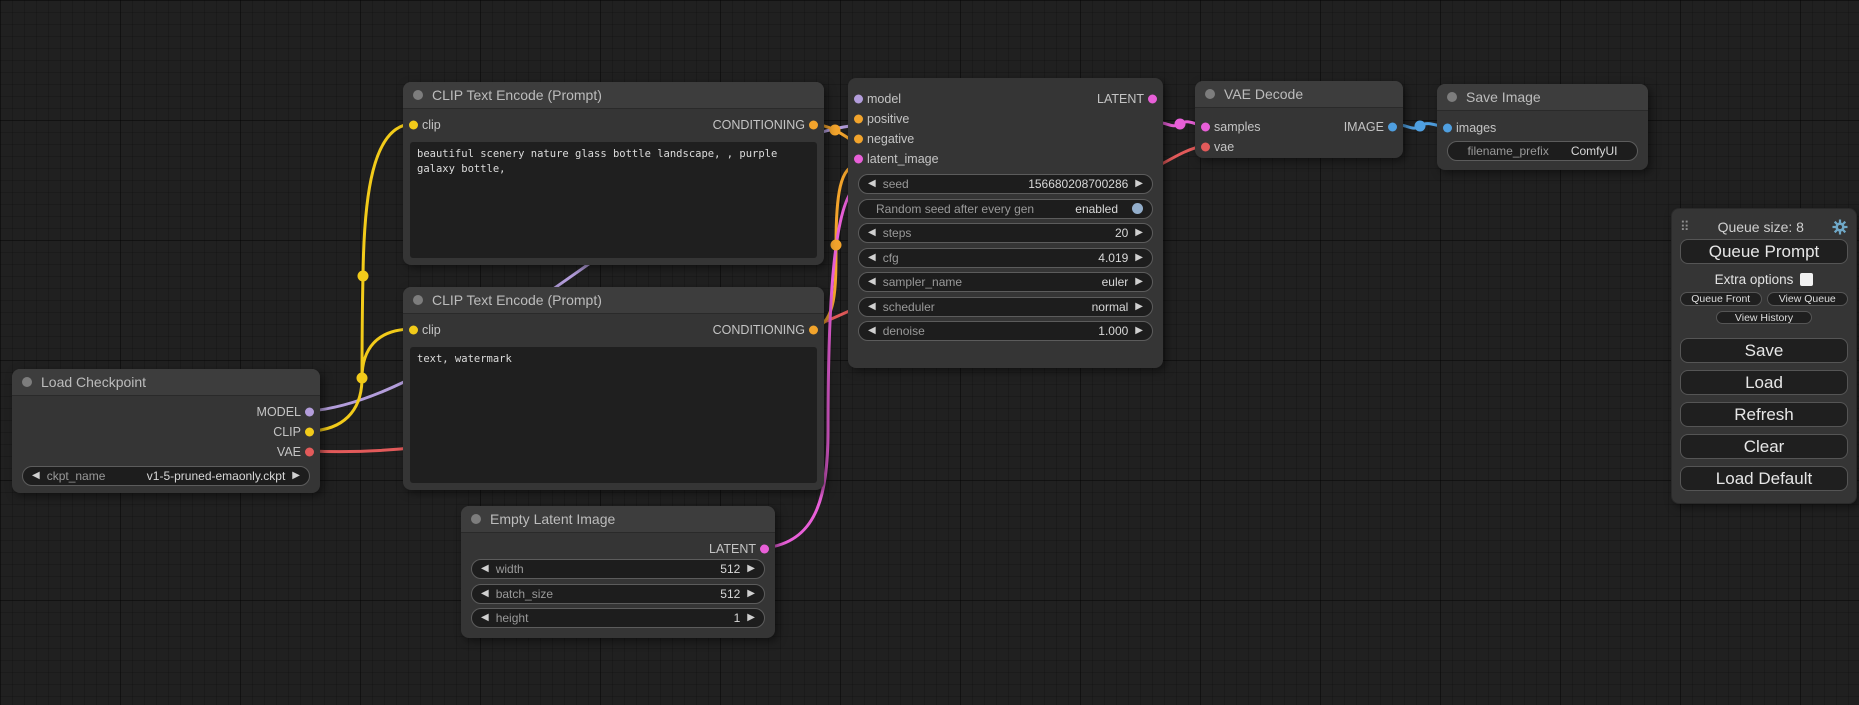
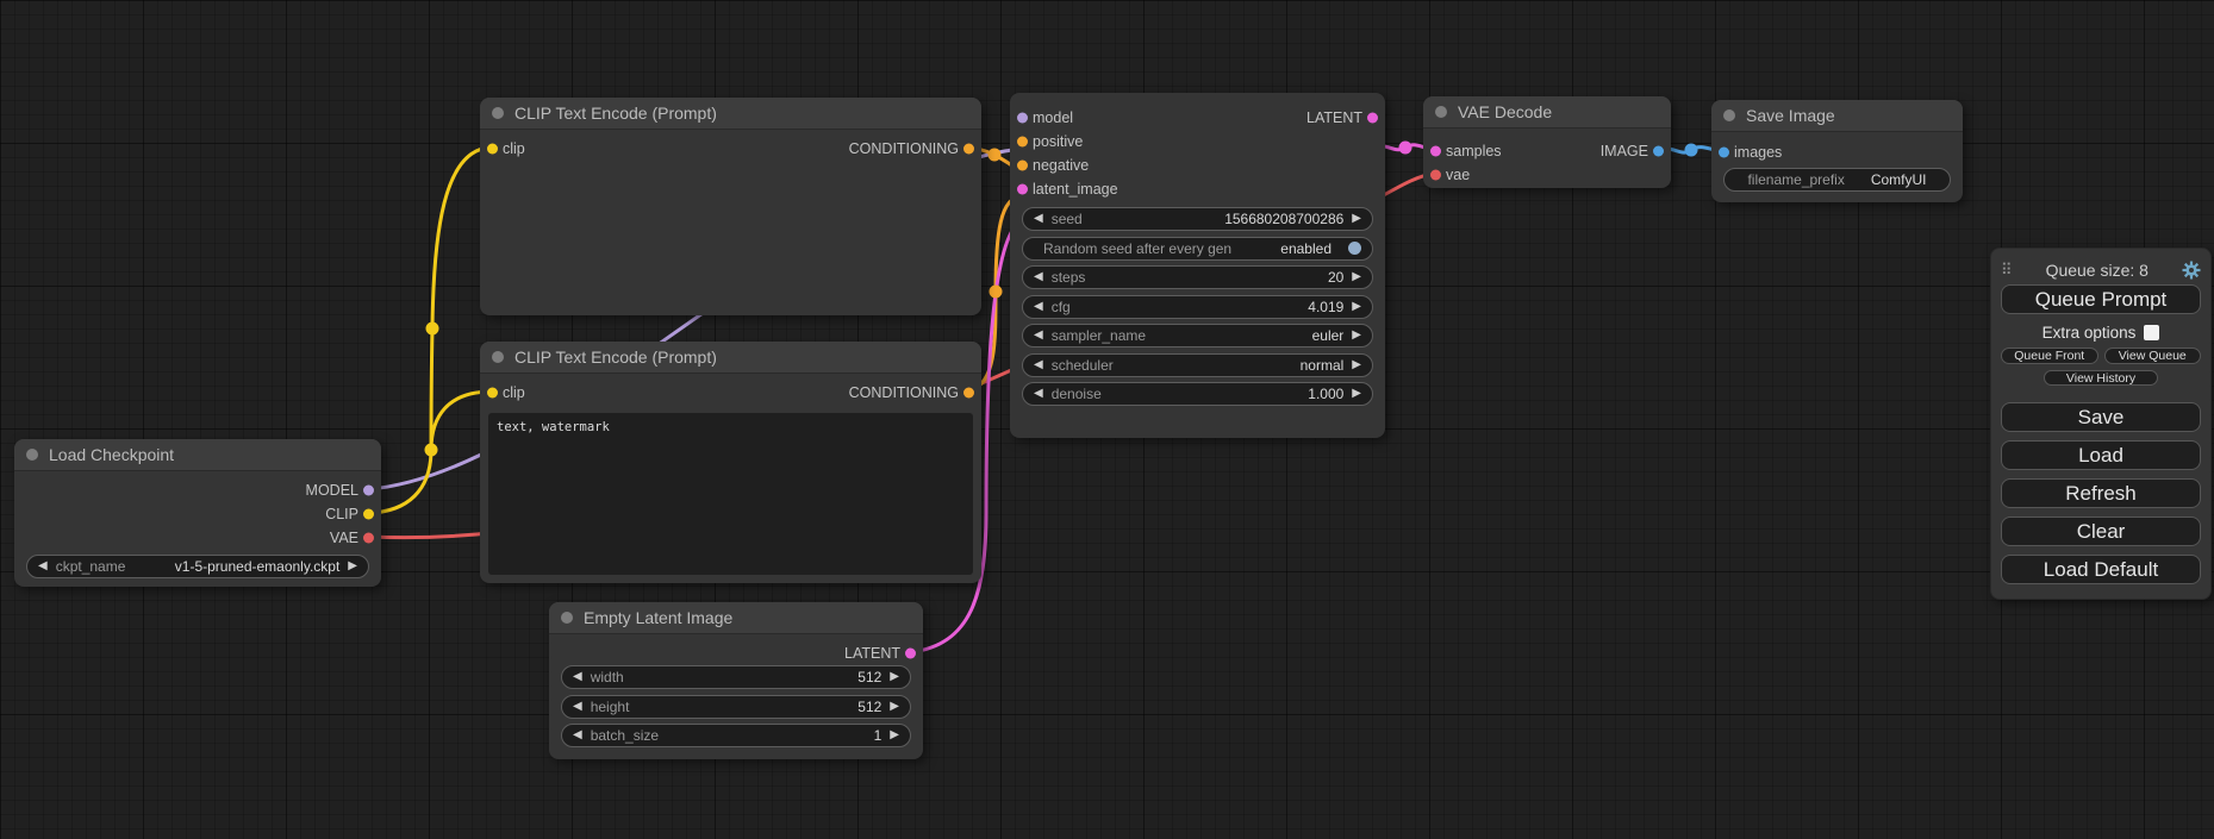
  Load Checkpoint
  MODEL
  CLIP
  VAE
  ◀
  ckpt_name
  v1-5-pruned-emaonly.ckpt
  ▶
  CLIP Text Encode (Prompt)
  clip
  CONDITIONING
- beautiful scenery nature glass bottle landscape, , purple galaxy bottle,
  CLIP Text Encode (Prompt)
  clip
  CONDITIONING
  text, watermark
  Empty Latent Image
  LATENT
  ◀
  width
  512
  ▶
  ◀
- batch_size
+ height
  512
  ▶
  ◀
- height
+ batch_size
  1
  ▶
  model
  positive
  negative
  latent_image
  LATENT
  ◀
  seed
  156680208700286
  ▶
  Random seed after every gen
  enabled
  ◀
  steps
  20
  ▶
  ◀
  cfg
  4.019
  ▶
  ◀
  sampler_name
  euler
  ▶
  ◀
  scheduler
  normal
  ▶
  ◀
  denoise
  1.000
  ▶
  VAE Decode
  samples
  vae
  IMAGE
  Save Image
  images
  filename_prefix
  ComfyUI
  ⠿
  Queue size: 8
  Queue Prompt
  Extra options
  Queue Front
  View Queue
  View History
  Save
  Load
  Refresh
  Clear
  Load Default
